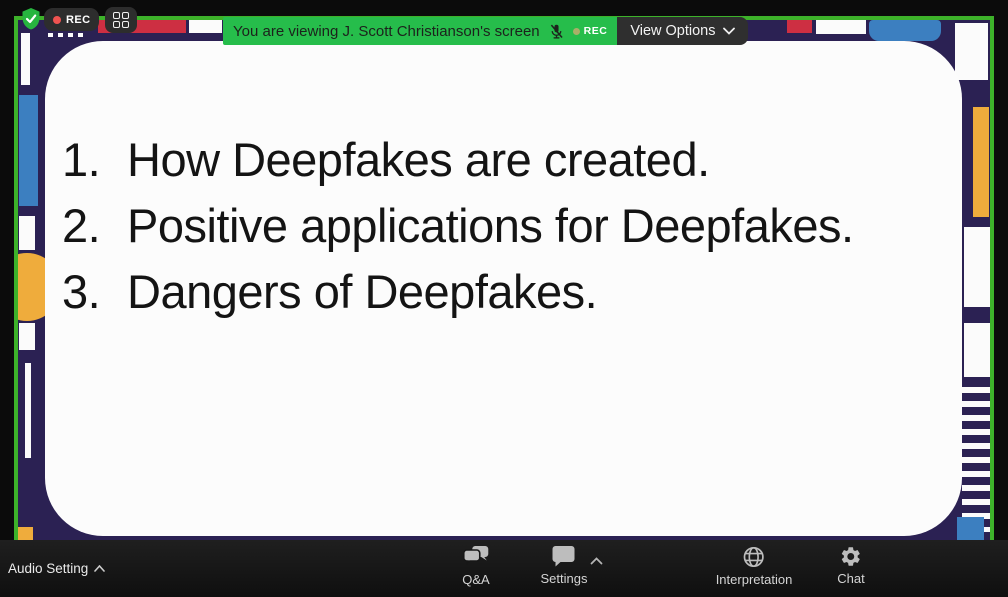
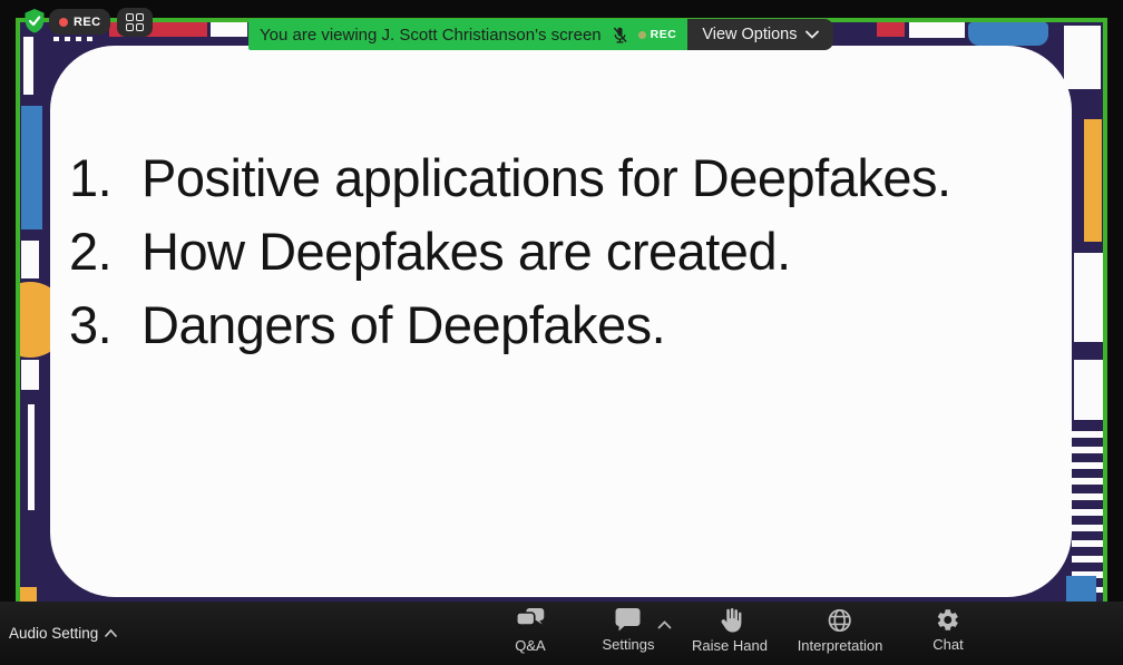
  1.
- How Deepfakes are created.
+ Positive applications for Deepfakes.
  2.
- Positive applications for Deepfakes.
+ How Deepfakes are created.
  3.
  Dangers of Deepfakes.
  REC
  You are viewing J. Scott Christianson's screen
  REC
  View Options
  Audio Setting
  Q&A
  Settings
+ Raise Hand
  Interpretation
  Chat
